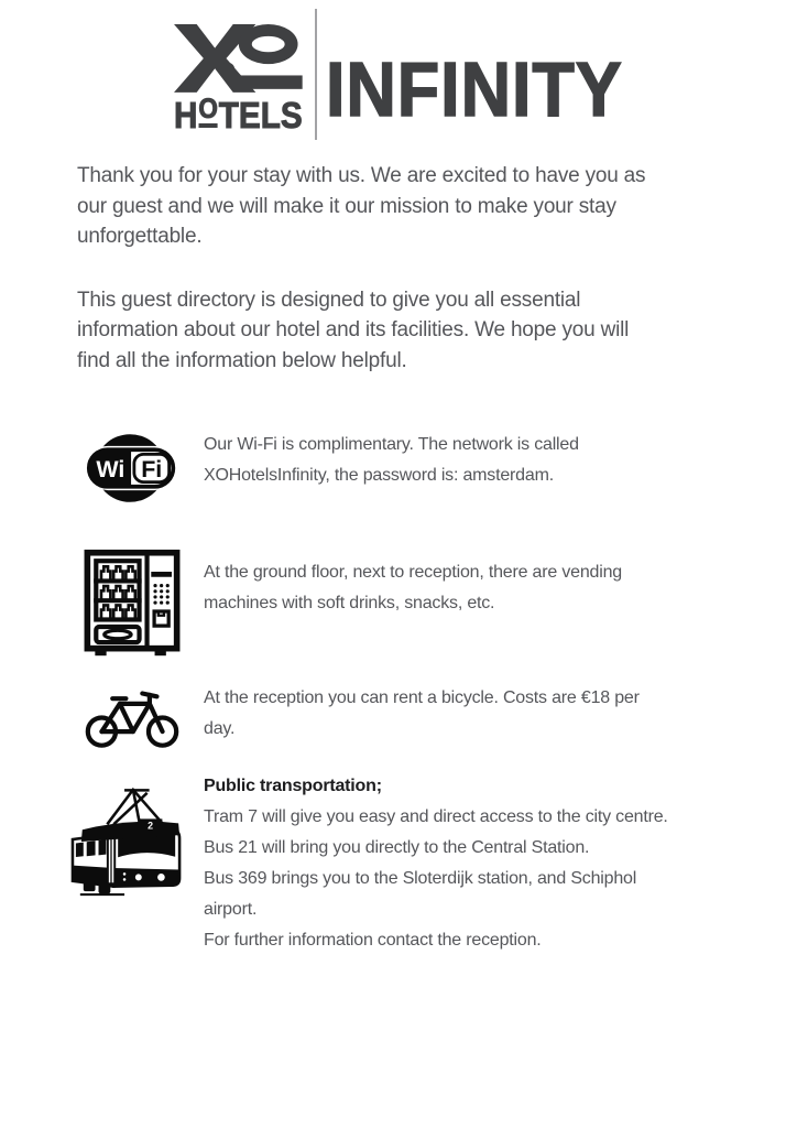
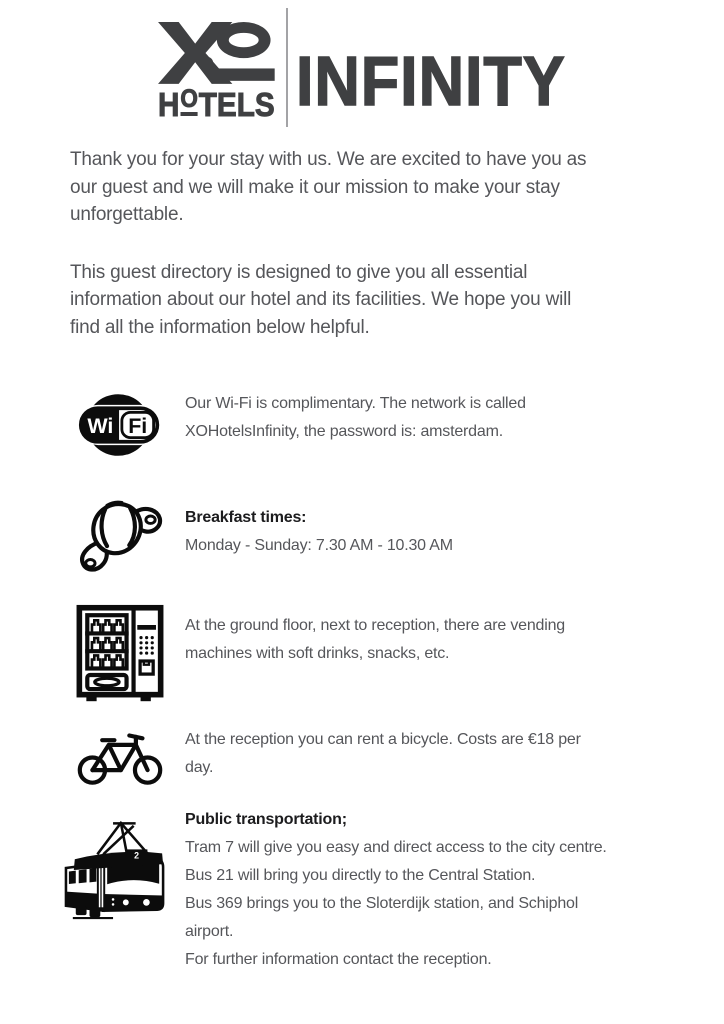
  H
  O
  TELS
  INFINITY
  Thank you for your stay with us. We are excited to have you as
  our guest and we will make it our mission to make your stay
  unforgettable.
  This guest directory is designed to give you all essential
  information about our hotel and its facilities. We hope you will
  find all the information below helpful.
  Wi
  Fi
  Our Wi-Fi is complimentary. The network is called
  XOHotelsInfinity, the password is: amsterdam.
+ Breakfast times:
+ Monday - Sunday: 7.30 AM - 10.30 AM
  At the ground floor, next to reception, there are vending
  machines with soft drinks, snacks, etc.
  At the reception you can rent a bicycle. Costs are €18 per
  day.
  2
  Public transportation;
  Tram 7 will give you easy and direct access to the city centre.
  Bus 21 will bring you directly to the Central Station.
  Bus 369 brings you to the Sloterdijk station, and Schiphol
  airport.
  For further information contact the reception.
